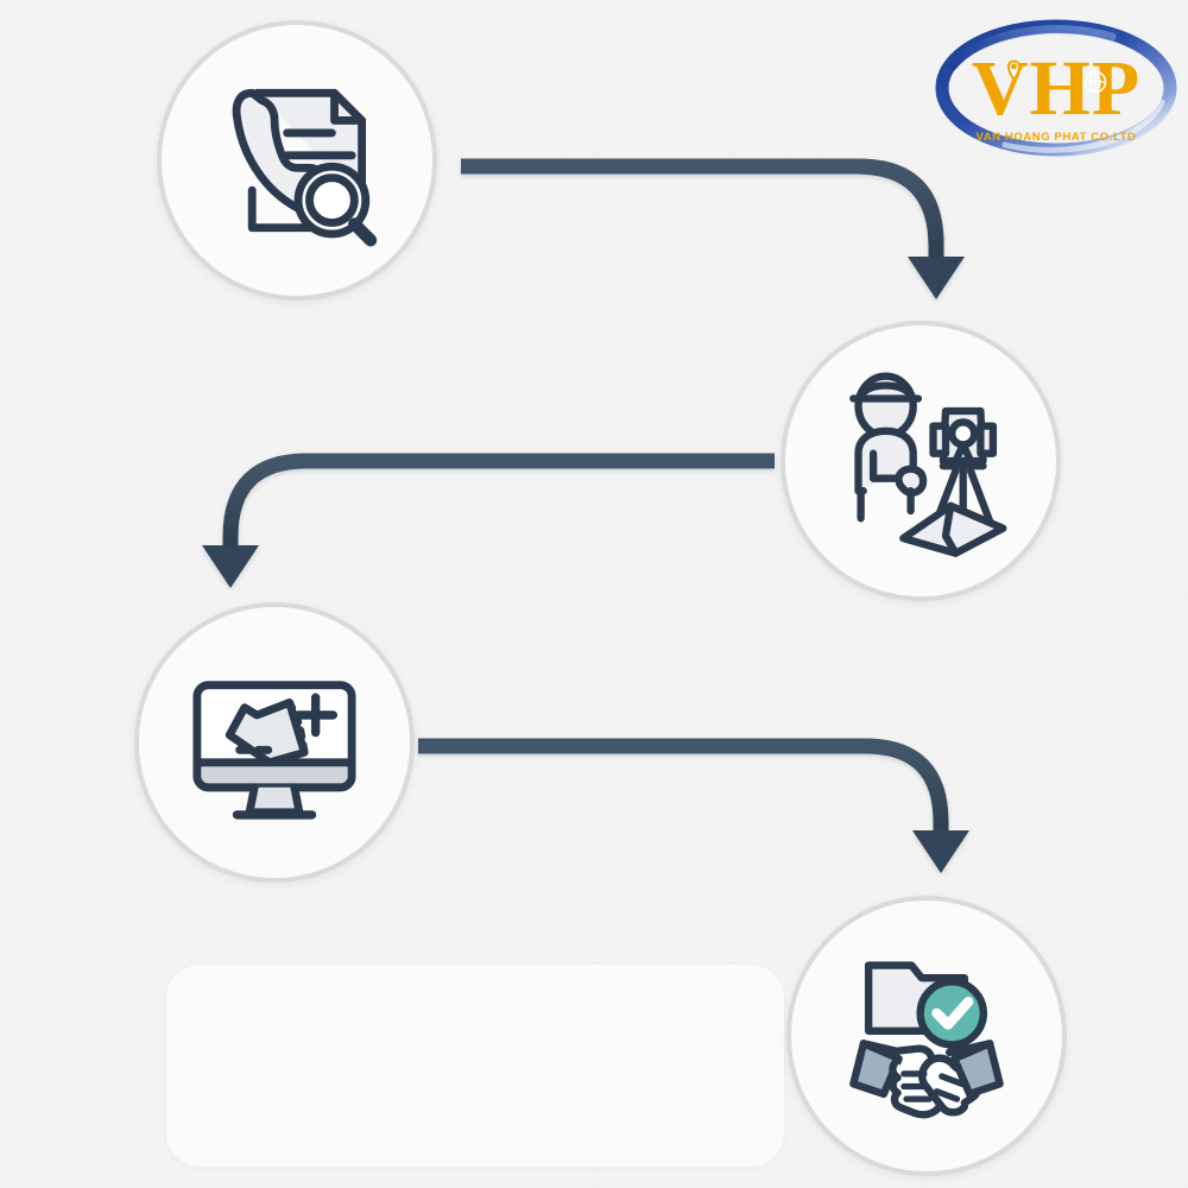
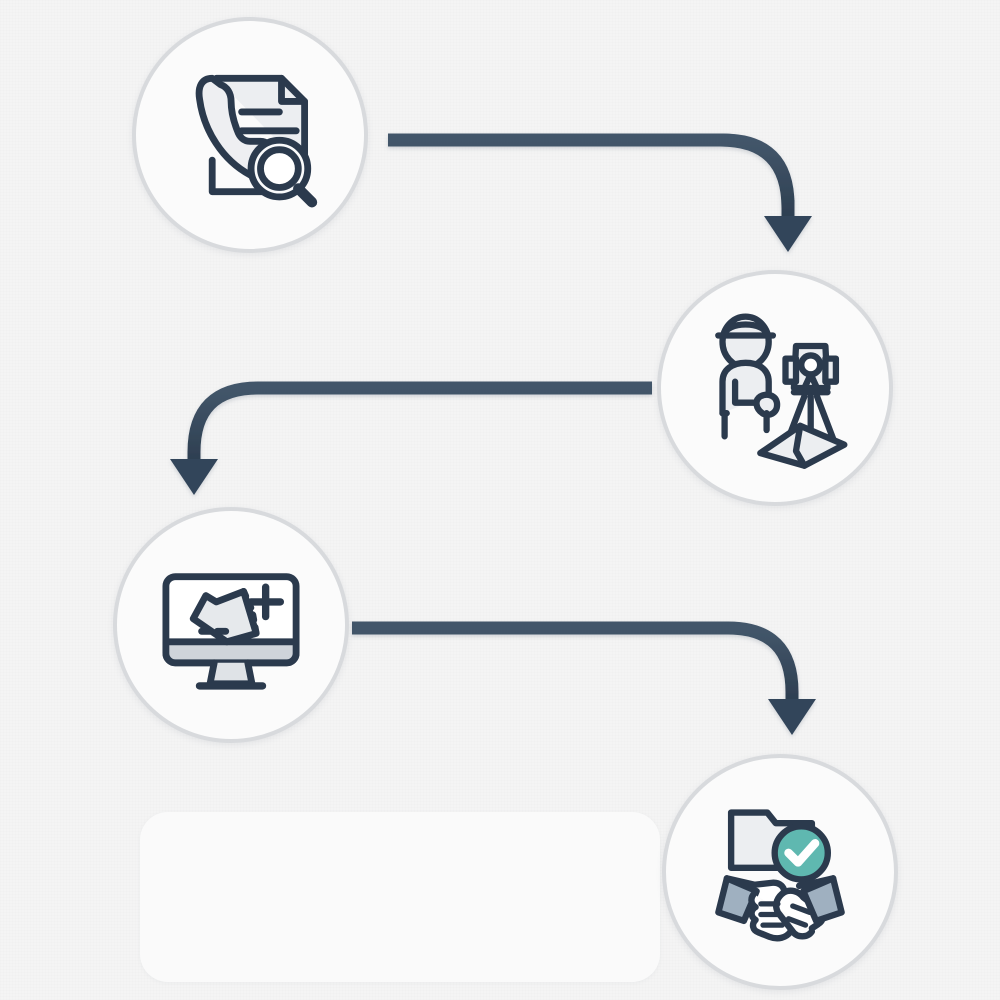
- VHP
- VAN HOANG PHAT CO.LTD
